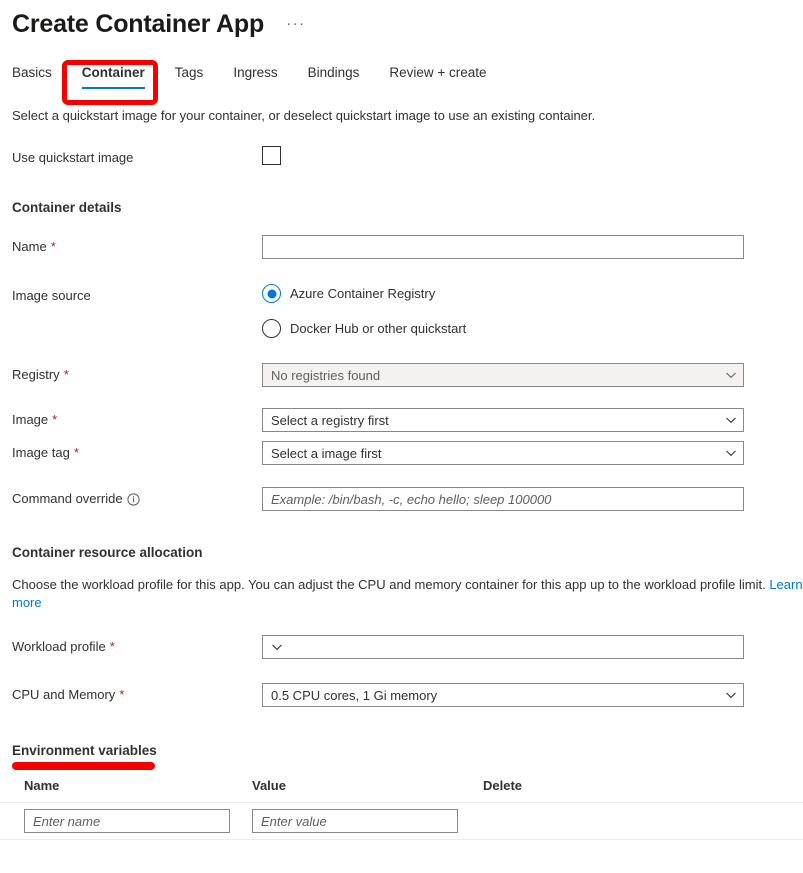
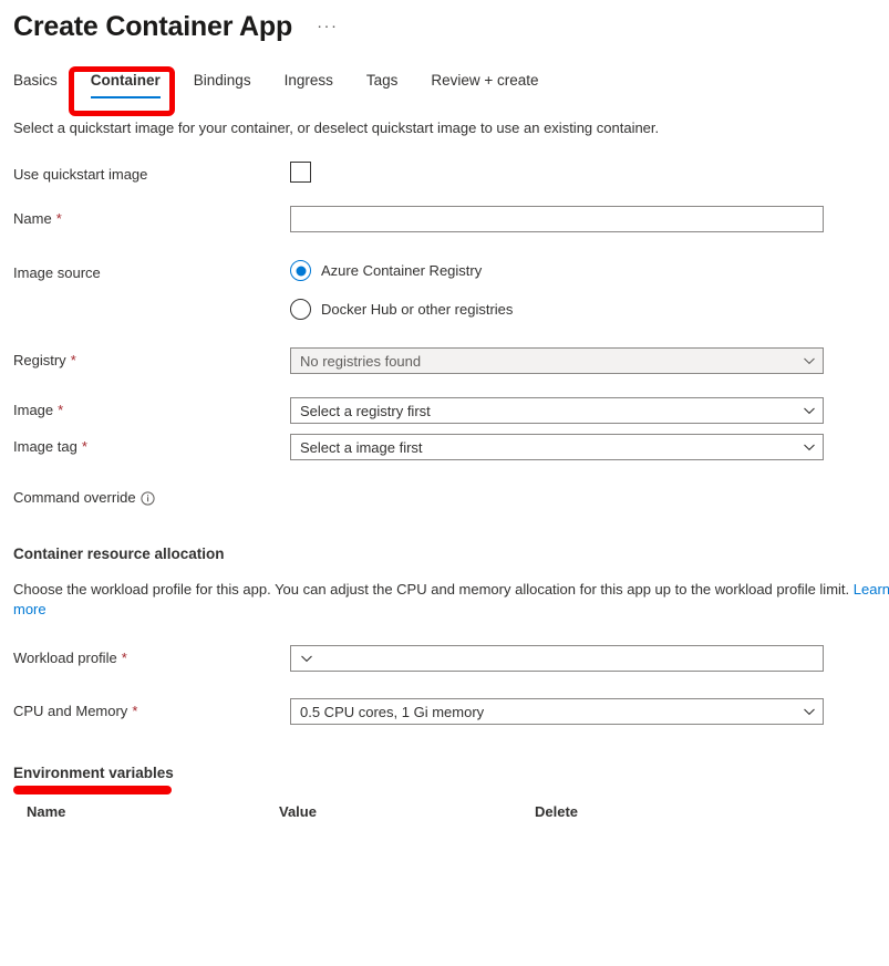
  Create Container App
  ···
  Basics
  Container
- Tags
+ Bindings
  Ingress
- Bindings
+ Tags
  Review + create
  Select a quickstart image for your container, or deselect quickstart image to use an existing container.
  Use quickstart image
- Container details
  Name
  *
  Image source
  Azure Container Registry
- Docker Hub or other quickstart
+ Docker Hub or other registries
  Registry
  *
  No registries found
  Image
  *
  Select a registry first
  Image tag
  *
  Select a image first
  Command override
- Example: /bin/bash, -c, echo hello; sleep 100000
  Container resource allocation
- Choose the workload profile for this app. You can adjust the CPU and memory container for this app up to the workload profile limit. Learn more
+ Choose the workload profile for this app. You can adjust the CPU and memory allocation for this app up to the workload profile limit. Learn more
  Workload profile
  *
  CPU and Memory
  *
  0.5 CPU cores, 1 Gi memory
  Environment variables
  Name
  Value
  Delete
- Enter name
- Enter value
